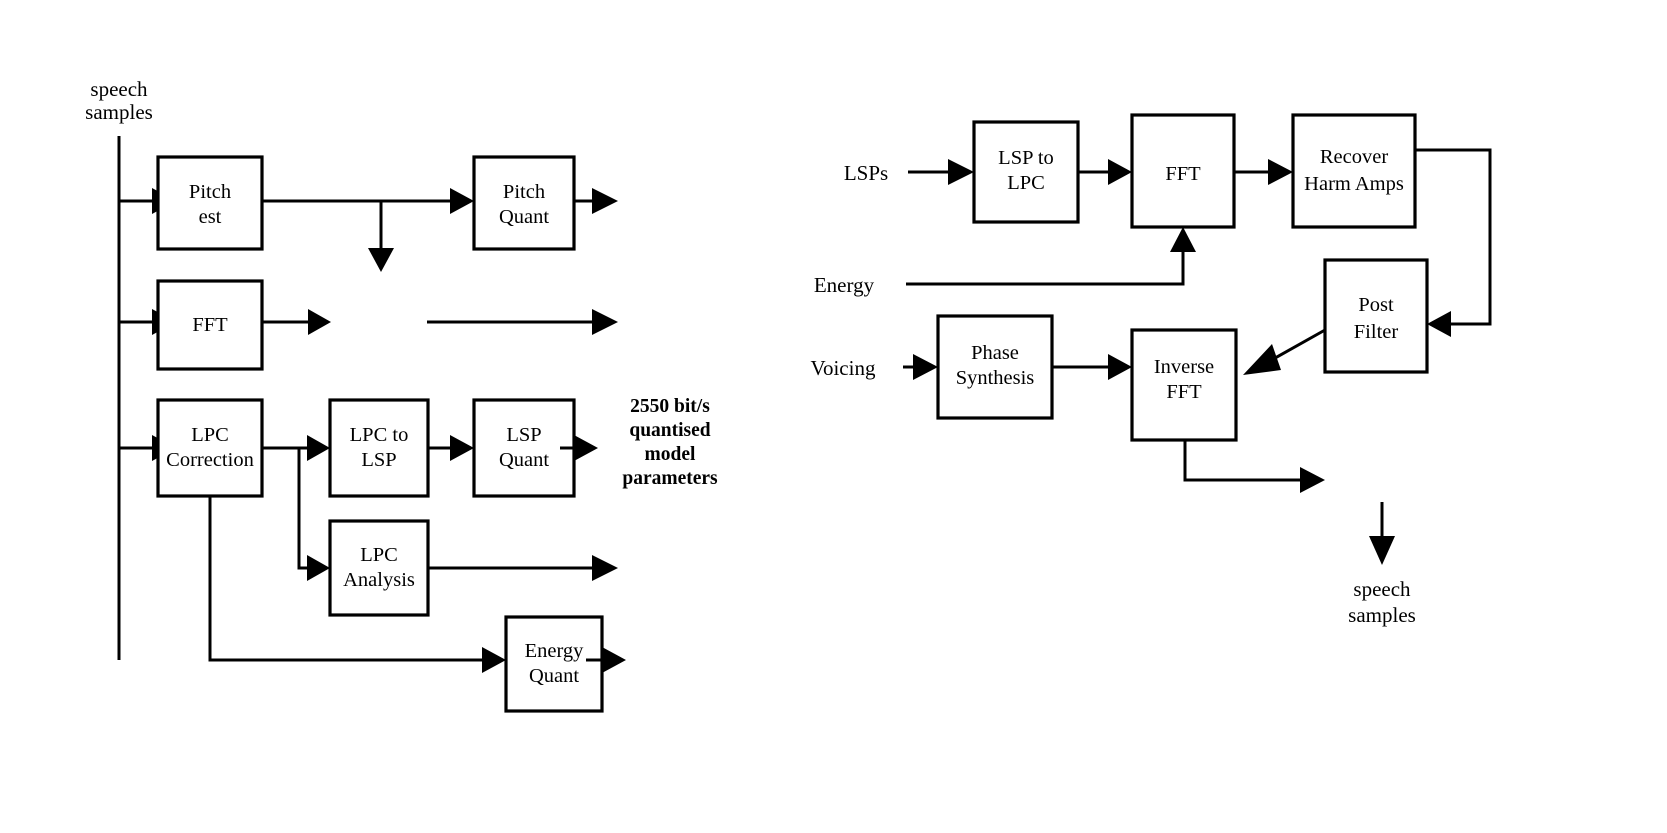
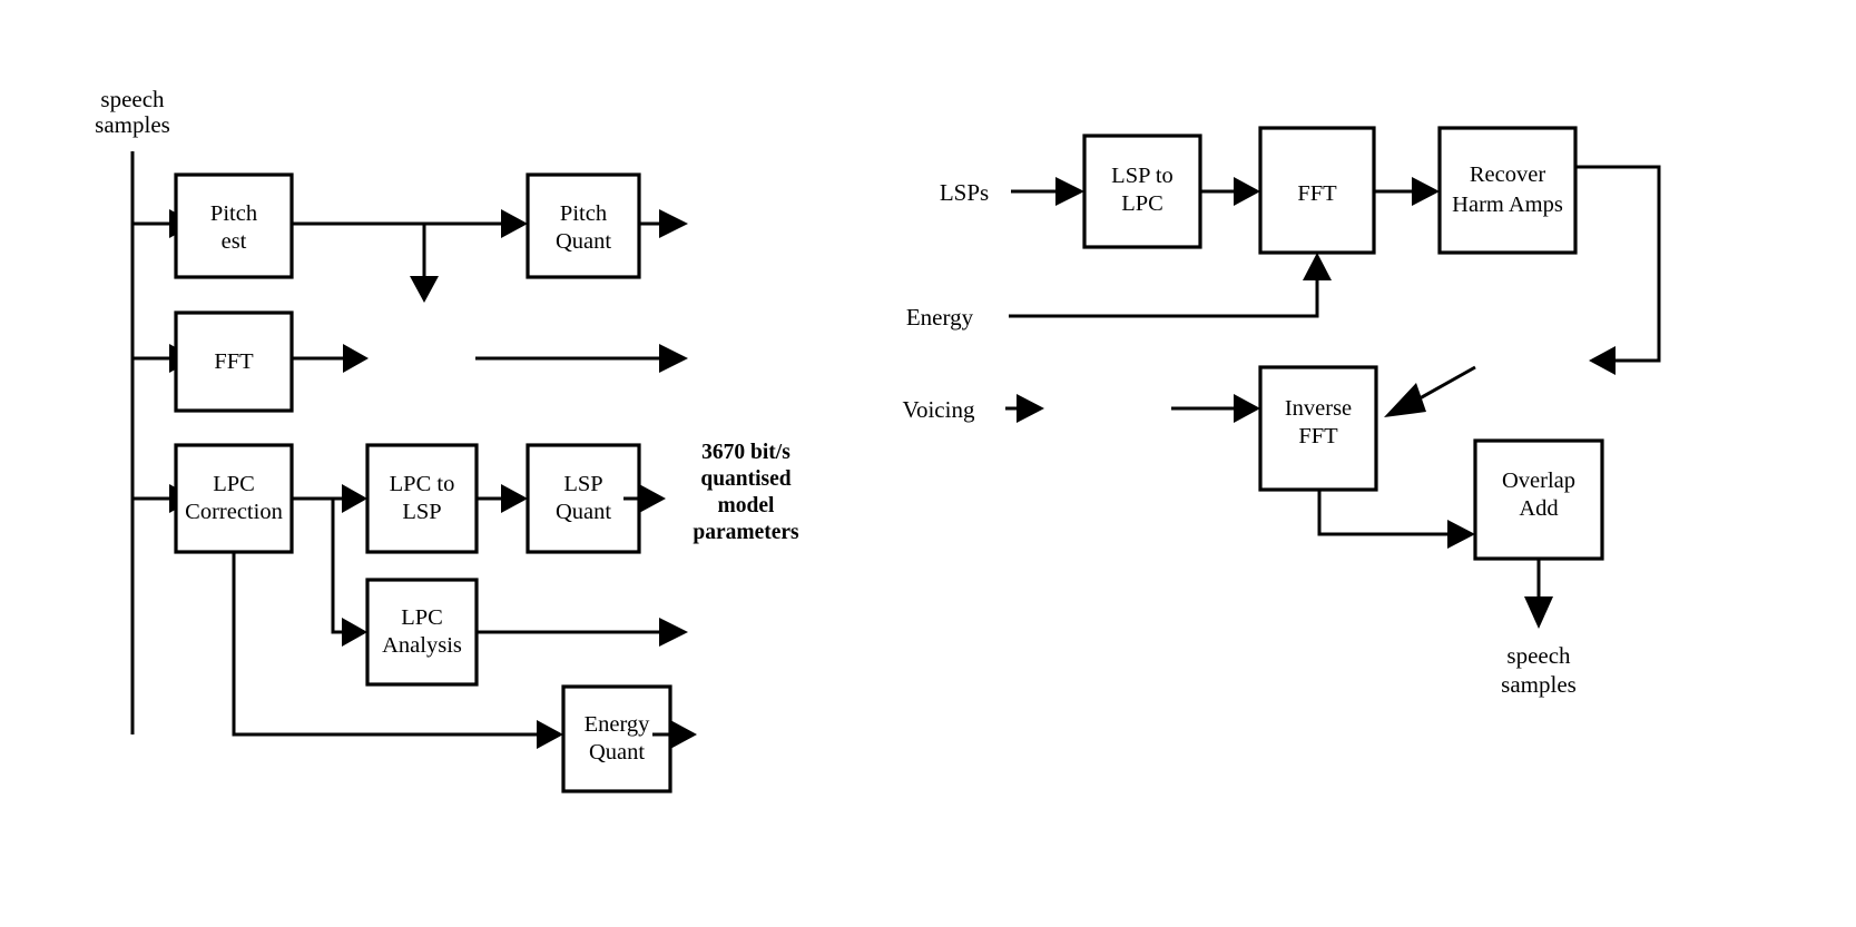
  speech
  samples
  Pitch
  est
  Pitch
  Quant
  FFT
  LPC
  Correction
  LPC to
  LSP
  LSP
  Quant
- 2550 bit/s
+ 3670 bit/s
  quantised
  model
  parameters
  LPC
  Analysis
  Energy
  Quant
  LSPs
  LSP to
  LPC
  FFT
  Energy
  Recover
  Harm Amps
- Post
- Filter
  Voicing
- Phase
- Synthesis
  Inverse
  FFT
+ Overlap
+ Add
  speech
  samples
